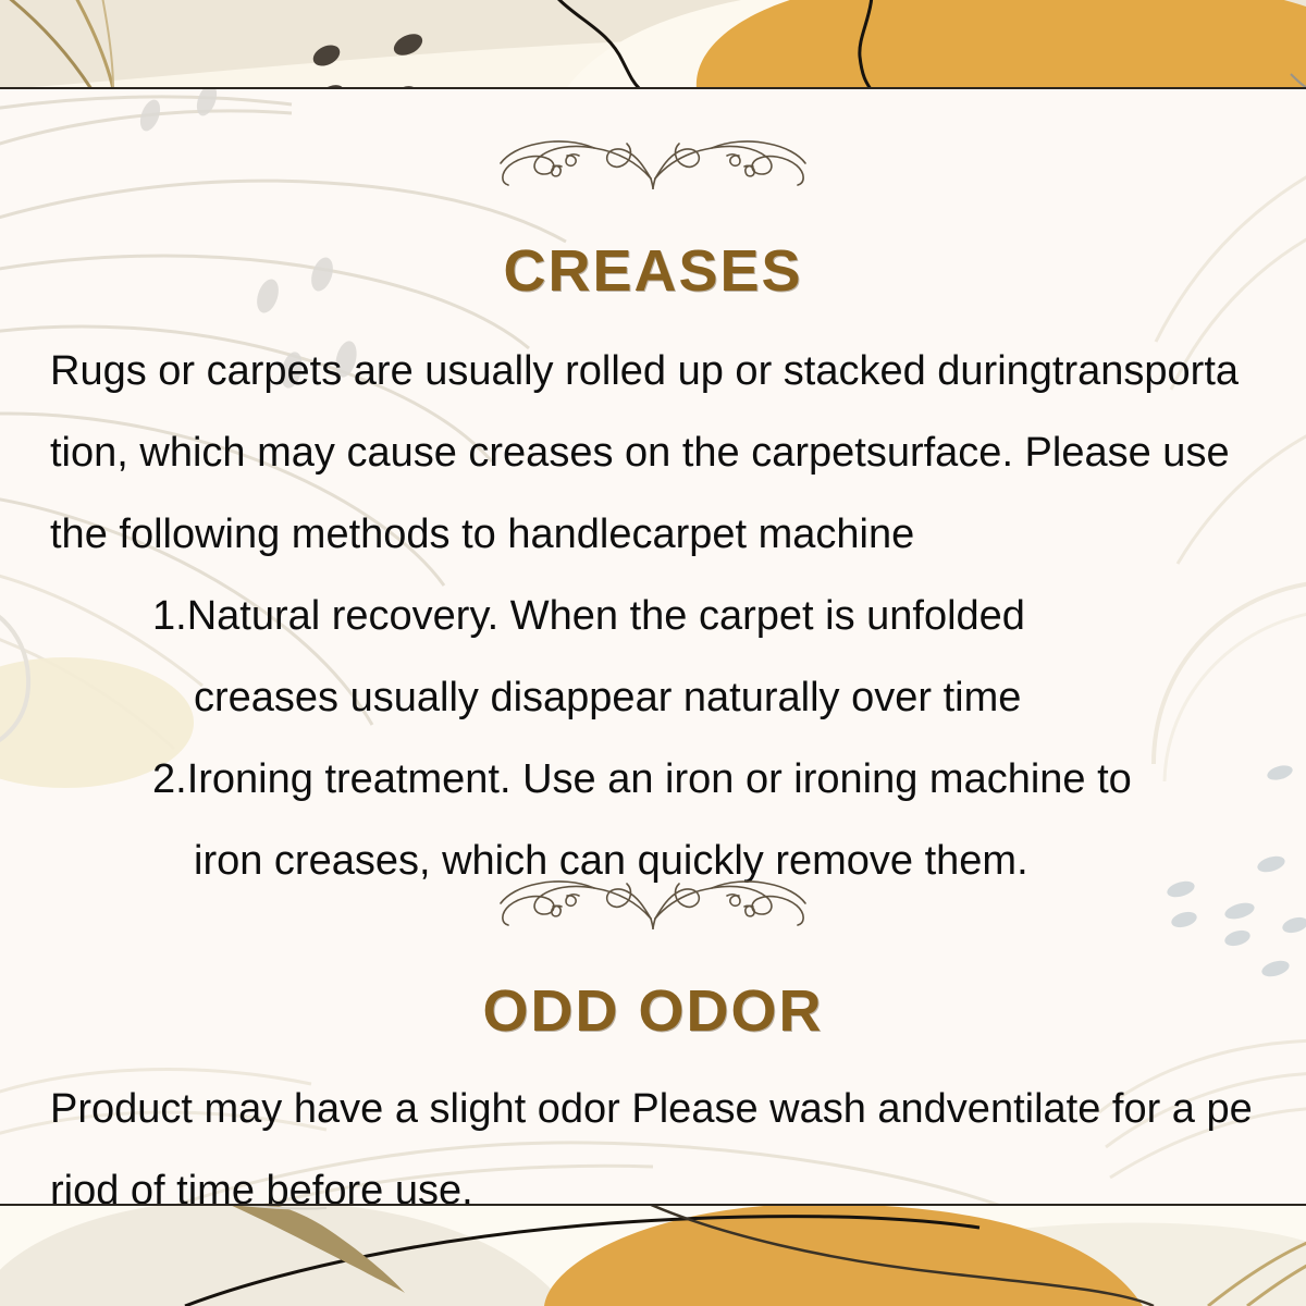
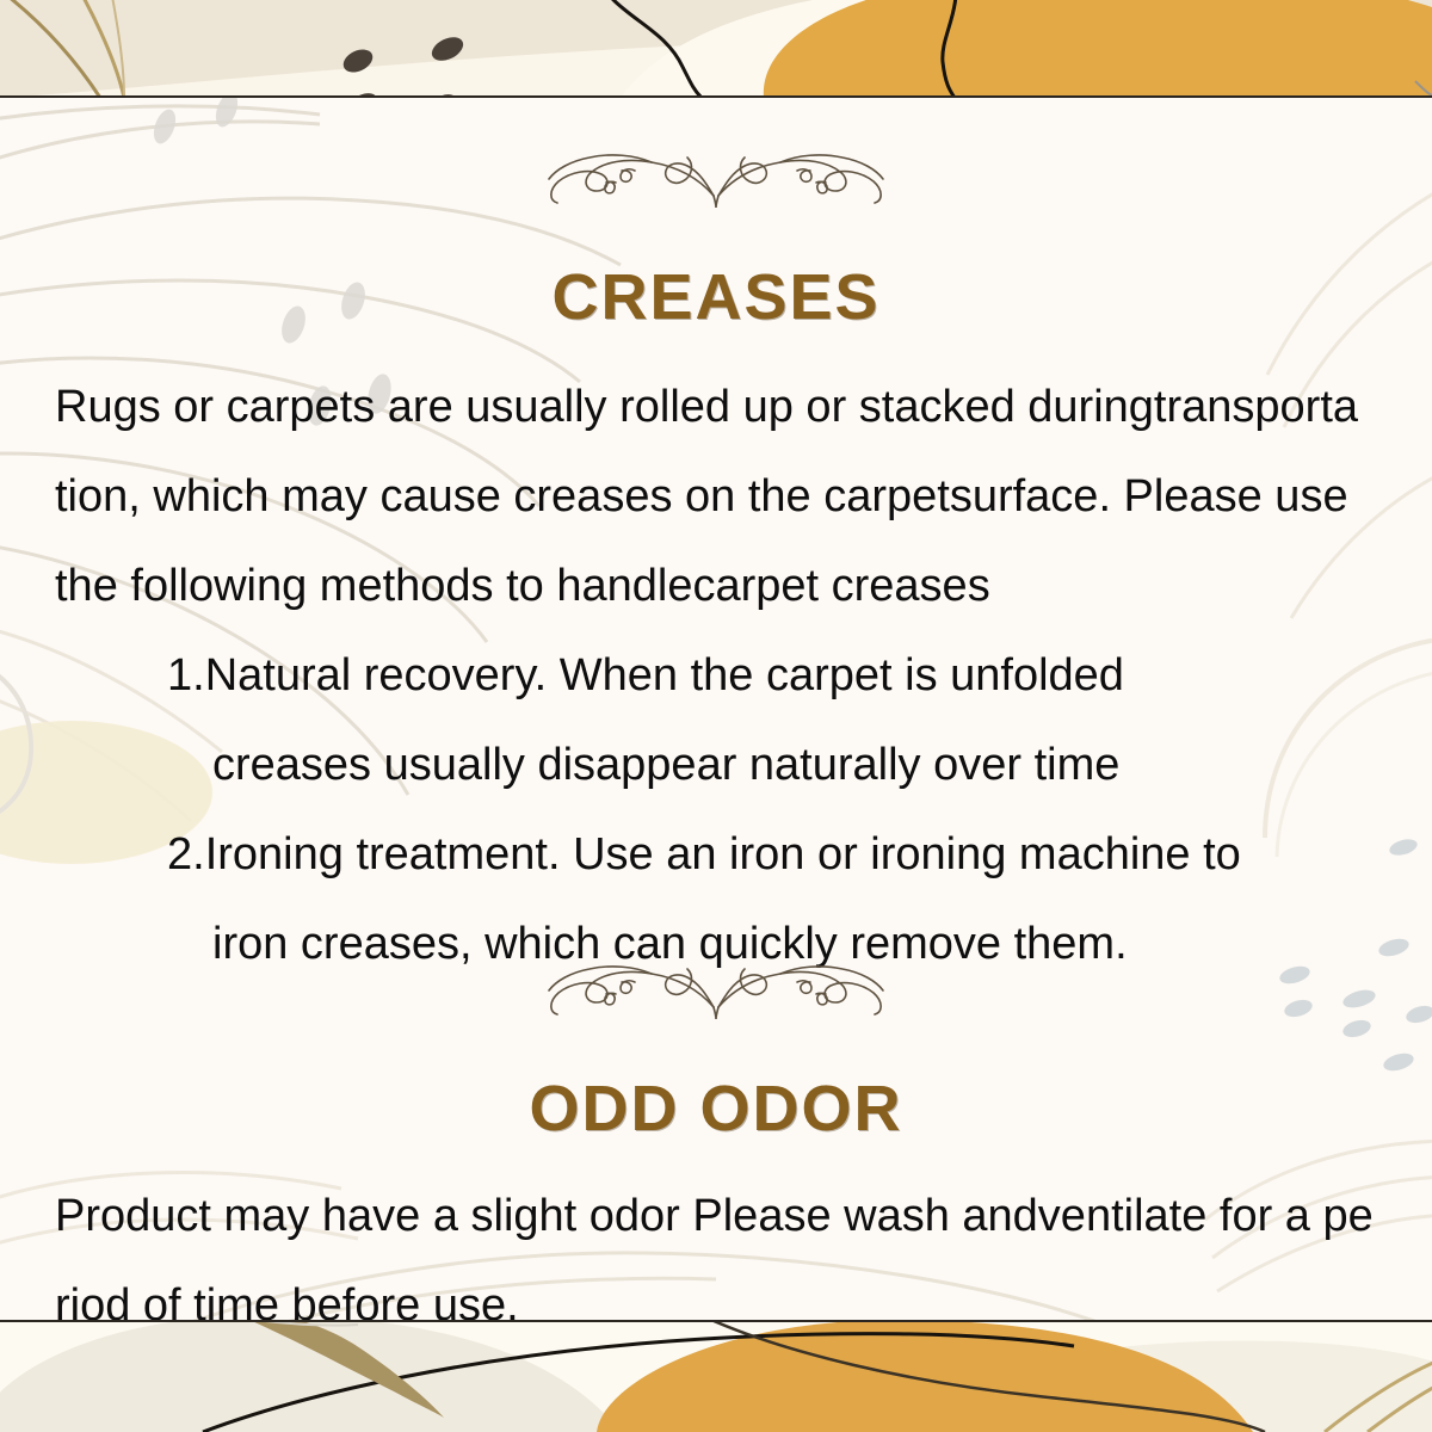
  CREASES
  Rugs or carpets are usually rolled up or stacked duringtransporta
  tion, which may cause creases on the carpetsurface. Please use
- the following methods to handlecarpet machine
+ the following methods to handlecarpet creases
  1.Natural recovery. When the carpet is unfolded
  creases usually disappear naturally over time
  2.Ironing treatment. Use an iron or ironing machine to
  iron creases, which can quickly remove them.
  ODD ODOR
  Product may have a slight odor Please wash andventilate for a pe
  riod of time before use.
